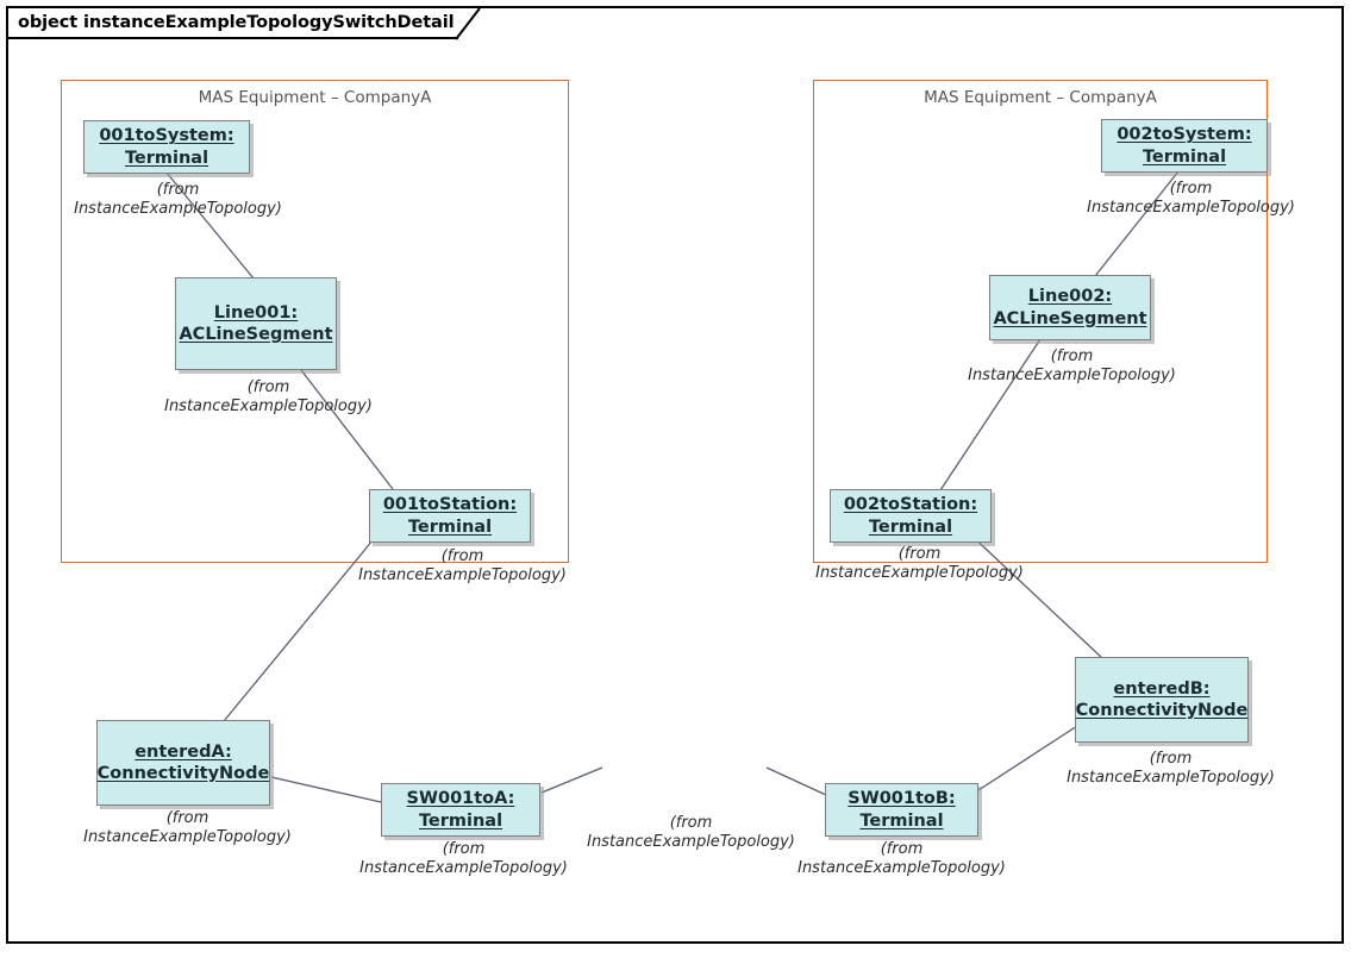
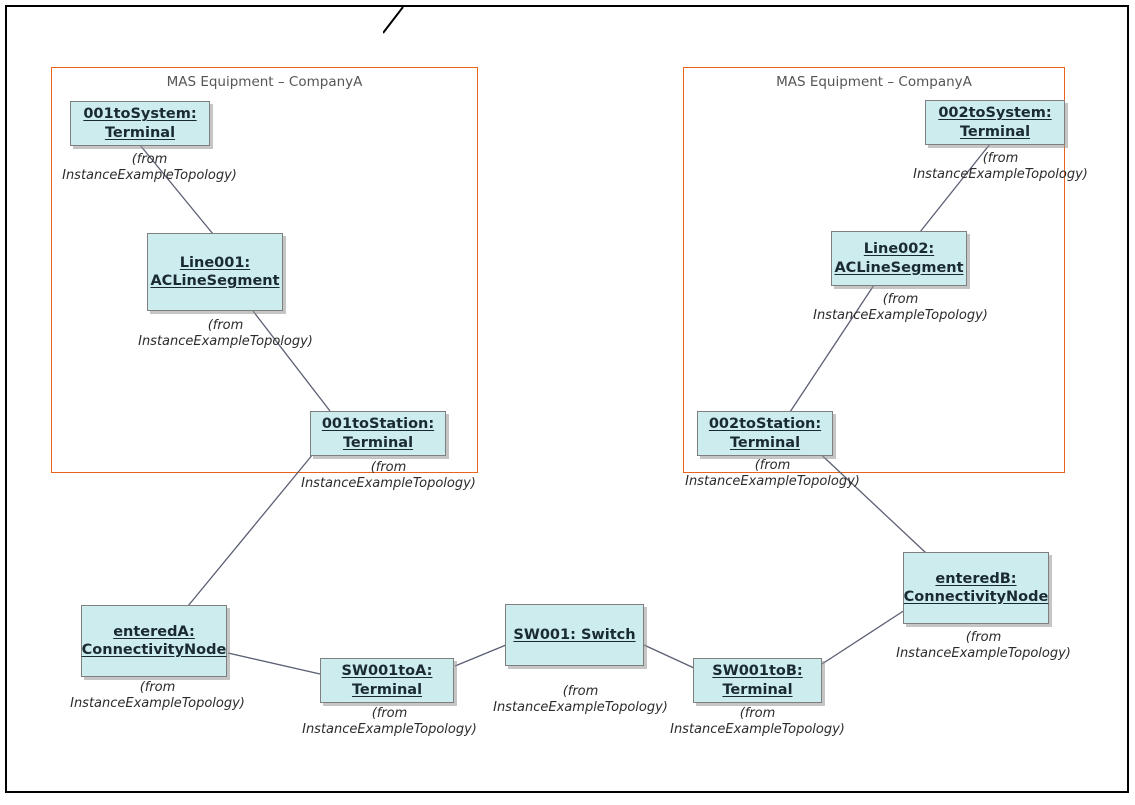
- object instanceExampleTopologySwitchDetail
  MAS Equipment – CompanyA
  MAS Equipment – CompanyA
  001toSystem:
  Terminal
  (from
  InstanceExampleTopology)
  Line001:
  ACLineSegment
  (from
  InstanceExampleTopology)
  001toStation:
  Terminal
  (from
  InstanceExampleTopology)
  002toSystem:
  Terminal
  (from
  InstanceExampleTopology)
  Line002:
  ACLineSegment
  (from
  InstanceExampleTopology)
  002toStation:
  Terminal
  (from
  InstanceExampleTopology)
  enteredA:
  ConnectivityNode
  (from
  InstanceExampleTopology)
  SW001toA:
  Terminal
  (from
  InstanceExampleTopology)
+ SW001: Switch
  (from
  InstanceExampleTopology)
  SW001toB:
  Terminal
  (from
  InstanceExampleTopology)
  enteredB:
  ConnectivityNode
  (from
  InstanceExampleTopology)
